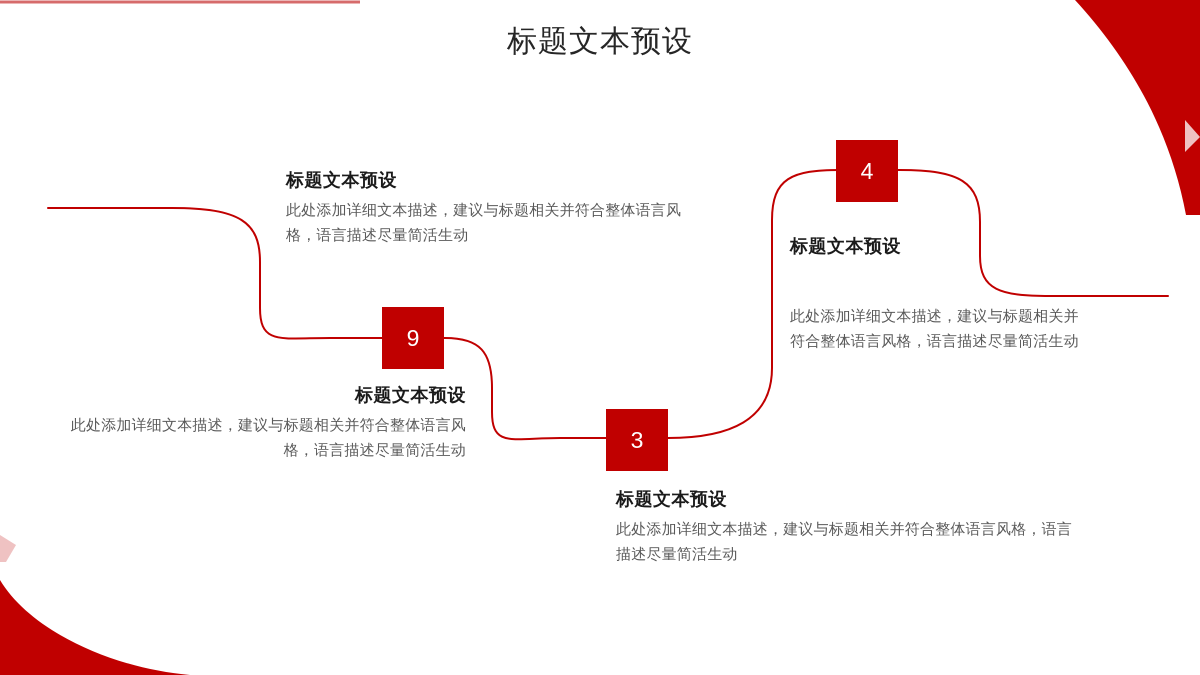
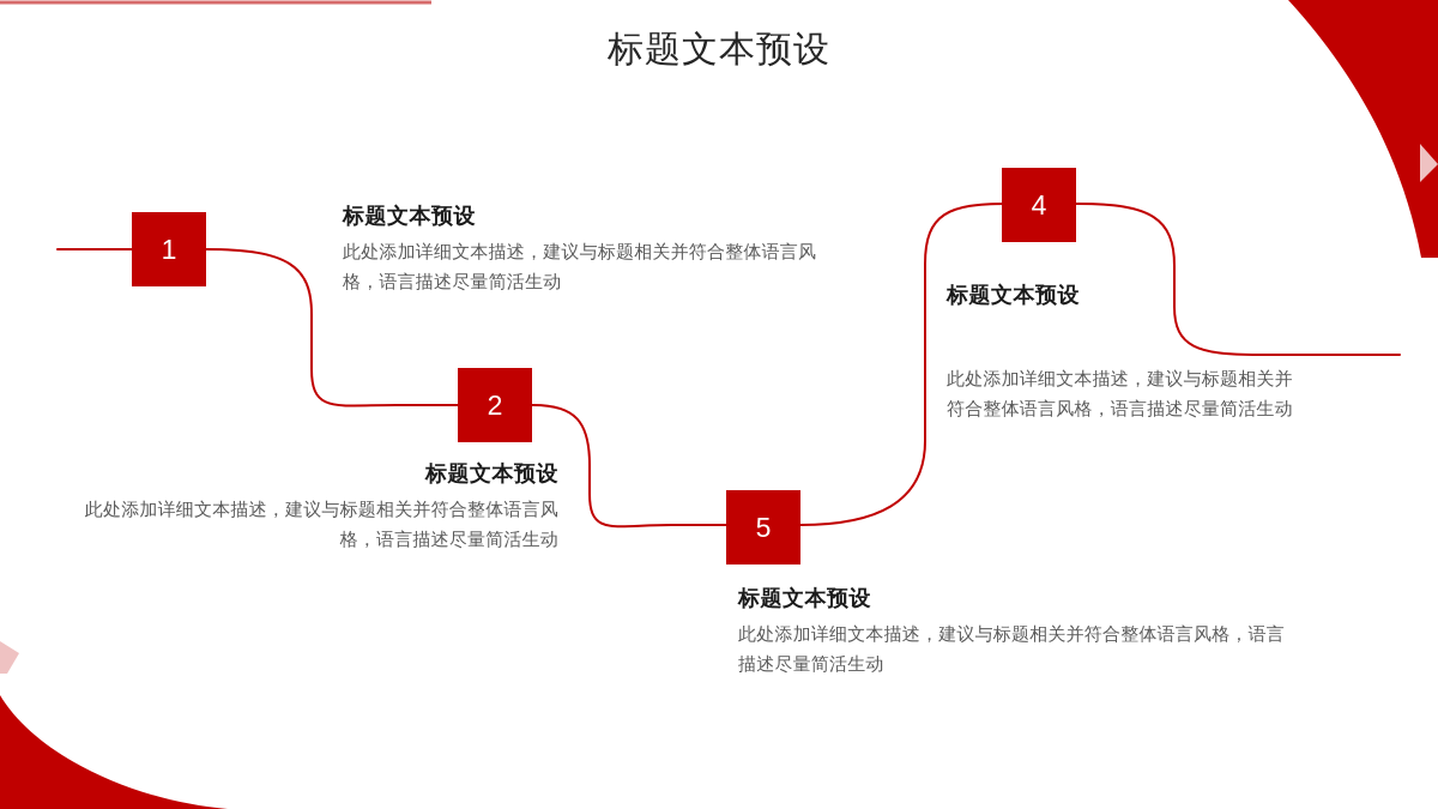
  标题文本预设
+ 1
- 9
+ 2
- 3
+ 5
  4
  标题文本预设
  此处添加详细文本描述，建议与标题相关并符合整体语言风格，语言描述尽量简活生动
  标题文本预设
  此处添加详细文本描述，建议与标题相关并符合整体语言风格，语言描述尽量简活生动
  标题文本预设
  此处添加详细文本描述，建议与标题相关并符合整体语言风格，语言描述尽量简活生动
  标题文本预设
  此处添加详细文本描述，建议与标题相关并符合整体语言风格，语言描述尽量简活生动
